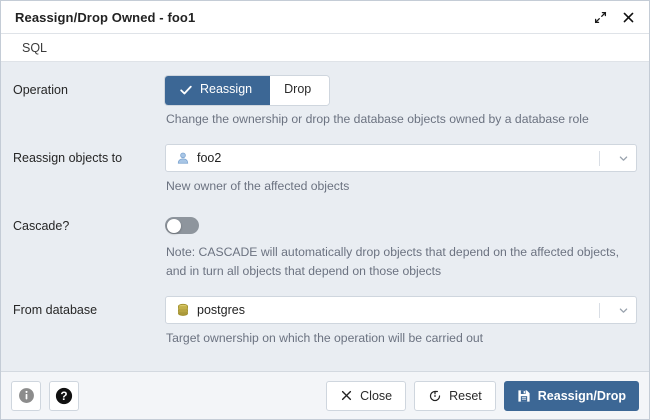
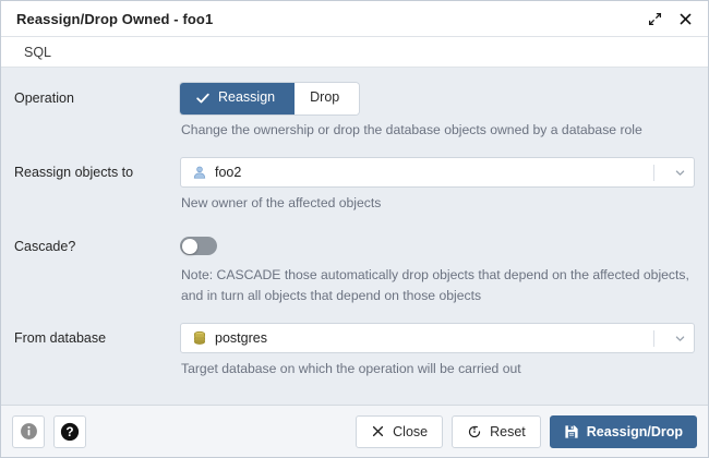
  Reassign/Drop Owned - foo1
  SQL
  Operation
  Reassign
  Drop
  Change the ownership or drop the database objects owned by a database role
  Reassign objects to
  foo2
  New owner of the affected objects
  Cascade?
- Note: CASCADE will automatically drop objects that depend on the affected objects, and in turn all objects that depend on those objects
+ Note: CASCADE those automatically drop objects that depend on the affected objects, and in turn all objects that depend on those objects
  From database
  postgres
- Target ownership on which the operation will be carried out
+ Target database on which the operation will be carried out
  ?
  Close
  Reset
  Reassign/Drop
